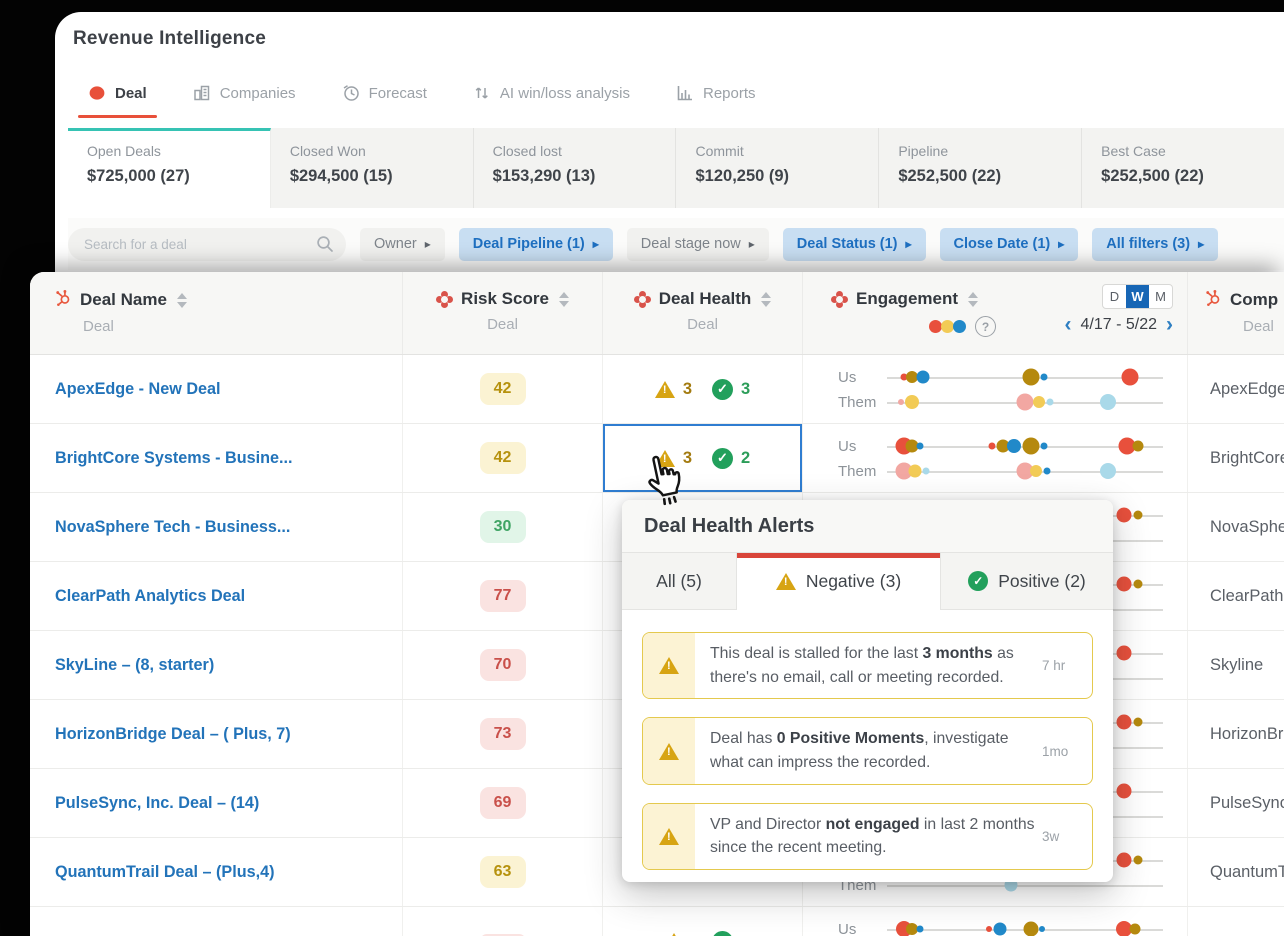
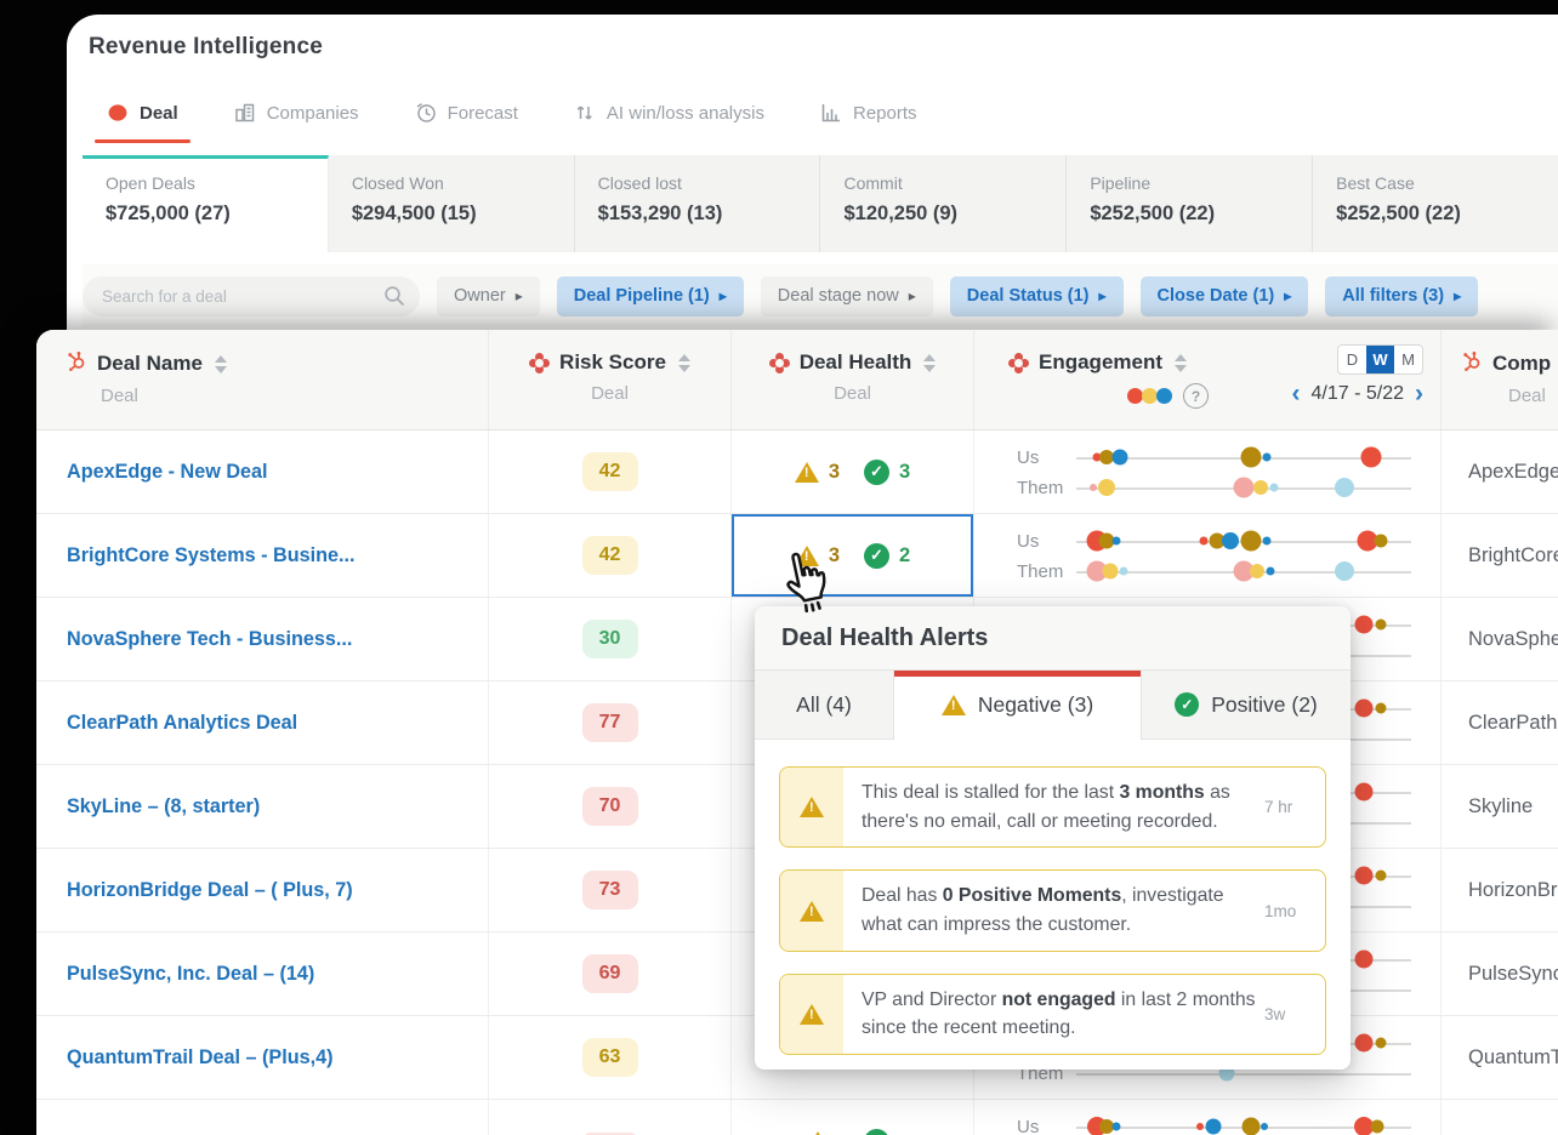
  Revenue Intelligence
  Deal
  Companies
  Forecast
  AI win/loss analysis
  Reports
  Open Deals
  $725,000 (27)
  Closed Won
  $294,500 (15)
  Closed lost
  $153,290 (13)
  Commit
  $120,250 (9)
  Pipeline
  $252,500 (22)
  Best Case
  $252,500 (22)
  Search for a deal
  Owner
  ▸
  Deal Pipeline (1)
  ▸
  Deal stage now
  ▸
  Deal Status (1)
  ▸
  Close Date (1)
  ▸
  All filters (3)
  ▸
  Deal Name
  Deal
  Risk Score
  Deal
  Deal Health
  Deal
  Engagement
  ?
  D
  W
  M
  ‹
  4/17 - 5/22
  ›
  Comp
  Deal
  ApexEdge - New Deal
  42
  3
  ✓
  3
  Us
  Them
  ApexEdge
  BrightCore Systems - Busine...
  42
  3
  ✓
  2
  Us
  Them
  BrightCor
  NovaSphere Tech - Business...
  30
  NovaSphe
  ClearPath Analytics Deal
  77
  ClearPath
  SkyLine – (8, starter)
  70
  Skyline
  HorizonBridge Deal – ( Plus, 7)
  73
  PulseSync, Inc. Deal – (14)
  69
  PulseSyn
  QuantumTrail Deal – (Plus,4)
  63
  Them
  Us
  Deal Health Alerts
- All (5)
+ All (4)
  Negative (3)
  ✓
  Positive (2)
  This deal is stalled for the last 3 months as there's no email, call or meeting recorded.
  7 hr
- Deal has 0 Positive Moments, investigate what can impress the recorded.
+ Deal has 0 Positive Moments, investigate what can impress the customer.
  1mo
  VP and Director not engaged in last 2 months since the recent meeting.
  3w
